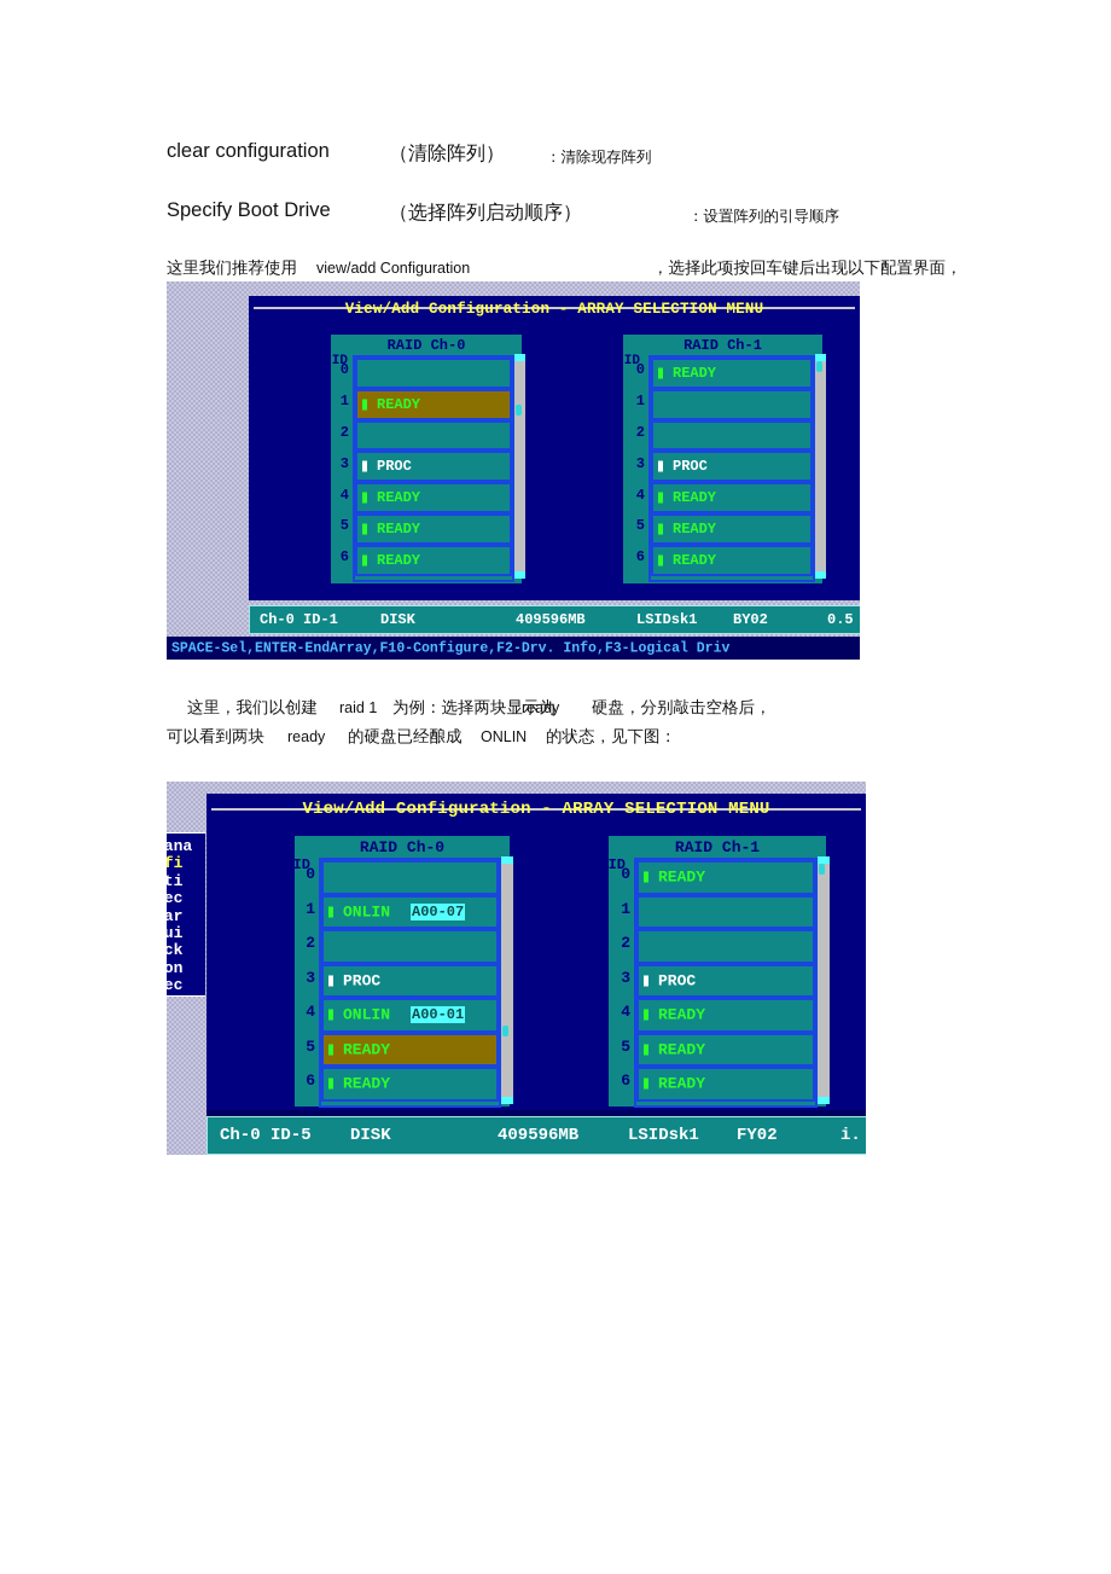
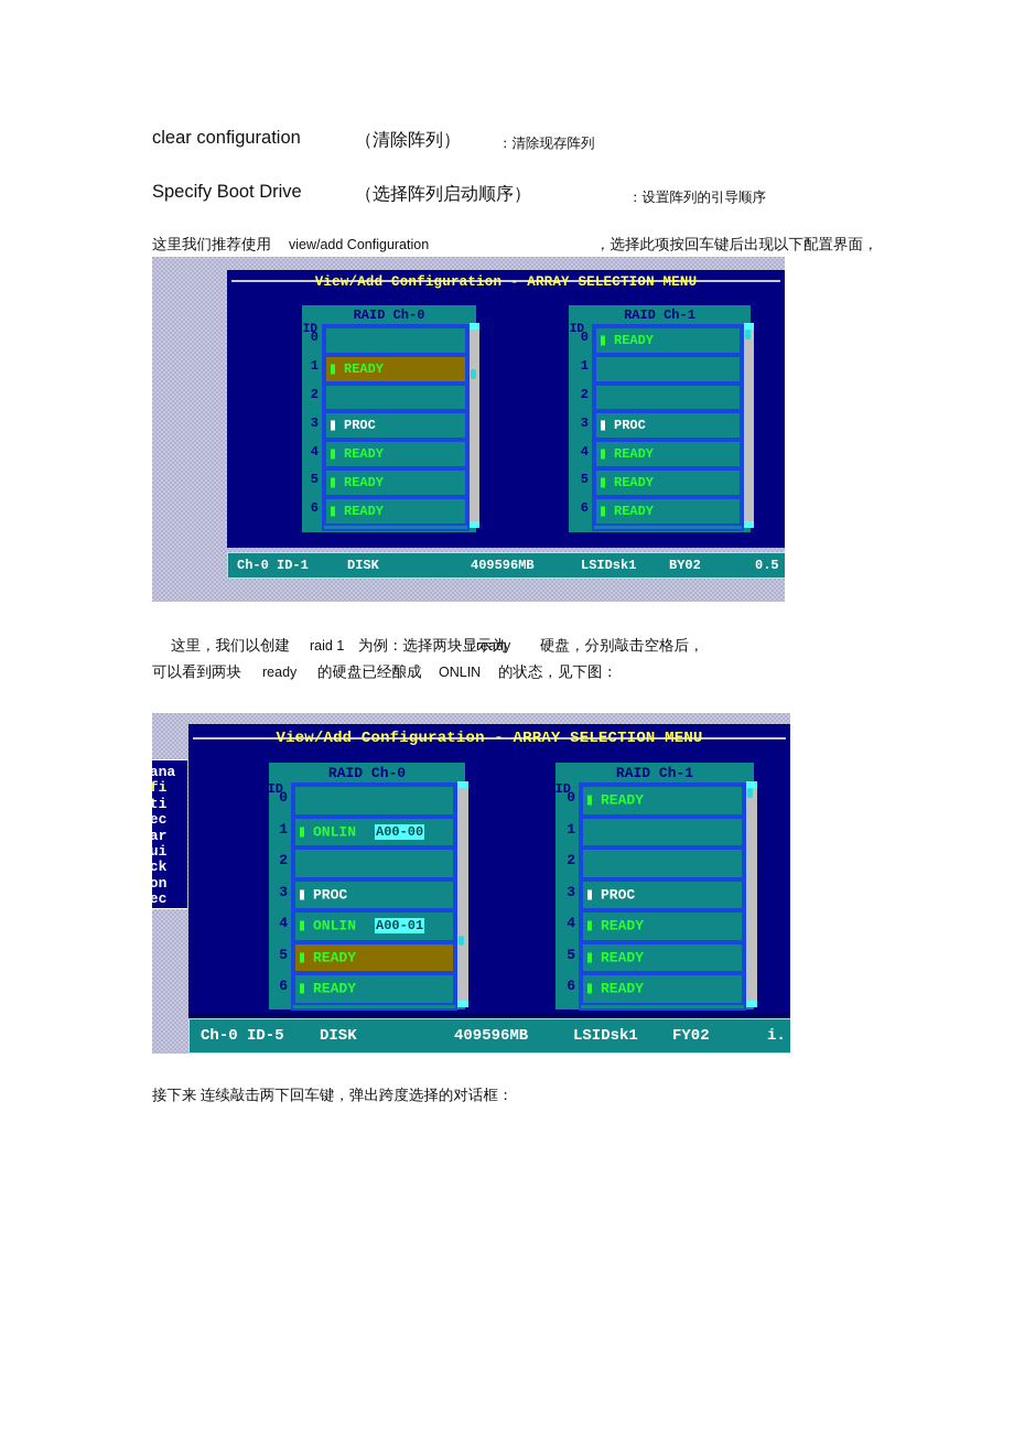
  clear configuration
  （清除阵列）
  ：清除现存阵列
  Specify Boot Drive
  （选择阵列启动顺序）
  ：设置阵列的引导顺序
  这里我们推荐使用
  view/add Configuration
  ，选择此项按回车键后出现以下配置界面，
  View/Add Configuration - ARRAY SELECTION MENU
  RAID Ch-0
  ID
  READY
  PROC
  READY
  READY
  READY
  RAID Ch-1
  ID
  READY
  PROC
  READY
  READY
  READY
  0
  1
  2
  3
  4
  5
  6
  0
  1
  2
  3
  4
  5
  6
  Ch-0 ID-1
  DISK
  409596MB
  LSIDsk1
  BY02
  0.5
- SPACE-Sel,ENTER-EndArray,F10-Configure,F2-Drv. Info,F3-Logical Driv
  这里，我们以创建
  raid 1
  为例：选择两块显示为
  ready
  硬盘，分别敲击空格后，
  可以看到两块
  ready
  的硬盘已经酿成
  ONLIN
  的状态，见下图：
  View/Add Configuration - ARRAY SELECTION MENU
  RAID Ch-0
  ID
  ONLIN
- A00-07
+ A00-00
  PROC
  ONLIN
  A00-01
  READY
  READY
  RAID Ch-1
  ID
  READY
  PROC
  READY
  READY
  READY
  0
  1
  2
  3
  4
  5
  6
  0
  1
  2
  3
  4
  5
  6
  ana
  Ch-0 ID-5
  DISK
  409596MB
  LSIDsk1
  FY02
  i.
+ 接下来 连续敲击两下回车键，弹出跨度选择的对话框：
